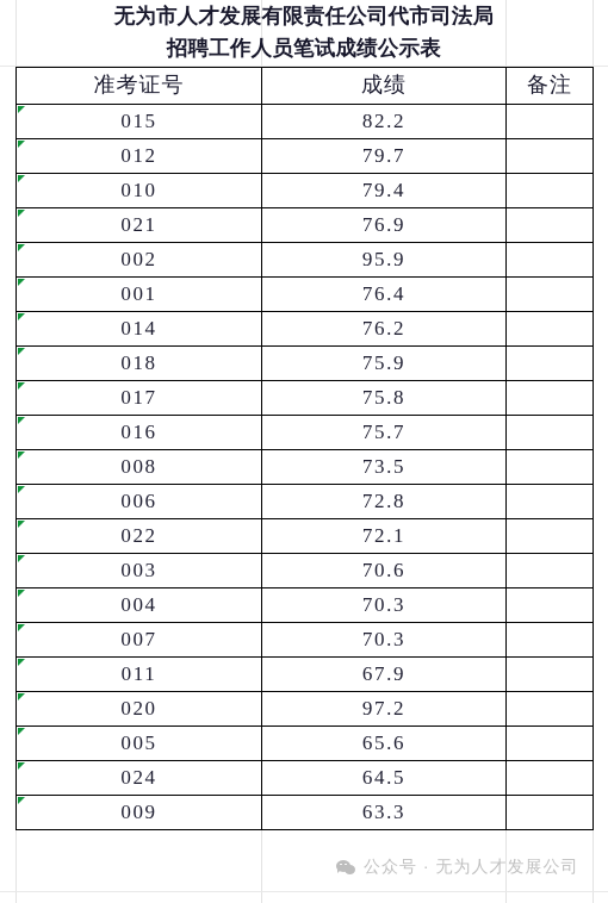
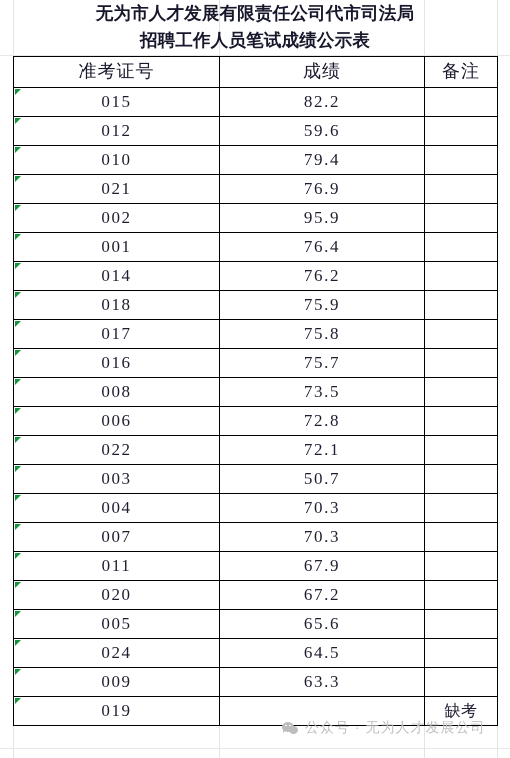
  无为市人才发展有限责任公司代市司法局
  招聘工作人员笔试成绩公示表
  准考证号	成绩	备注
  015	82.2
- 012	79.7
+ 012	59.6
  010	79.4
  021	76.9
  002	95.9
  001	76.4
  014	76.2
  018	75.9
  017	75.8
  016	75.7
  008	73.5
  006	72.8
  022	72.1
- 003	70.6
+ 003	50.7
  004	70.3
  007	70.3
  011	67.9
- 020	97.2
+ 020	67.2
  005	65.6
  024	64.5
  009	63.3
+ 019		缺考
  公众号 · 无为人才发展公司
